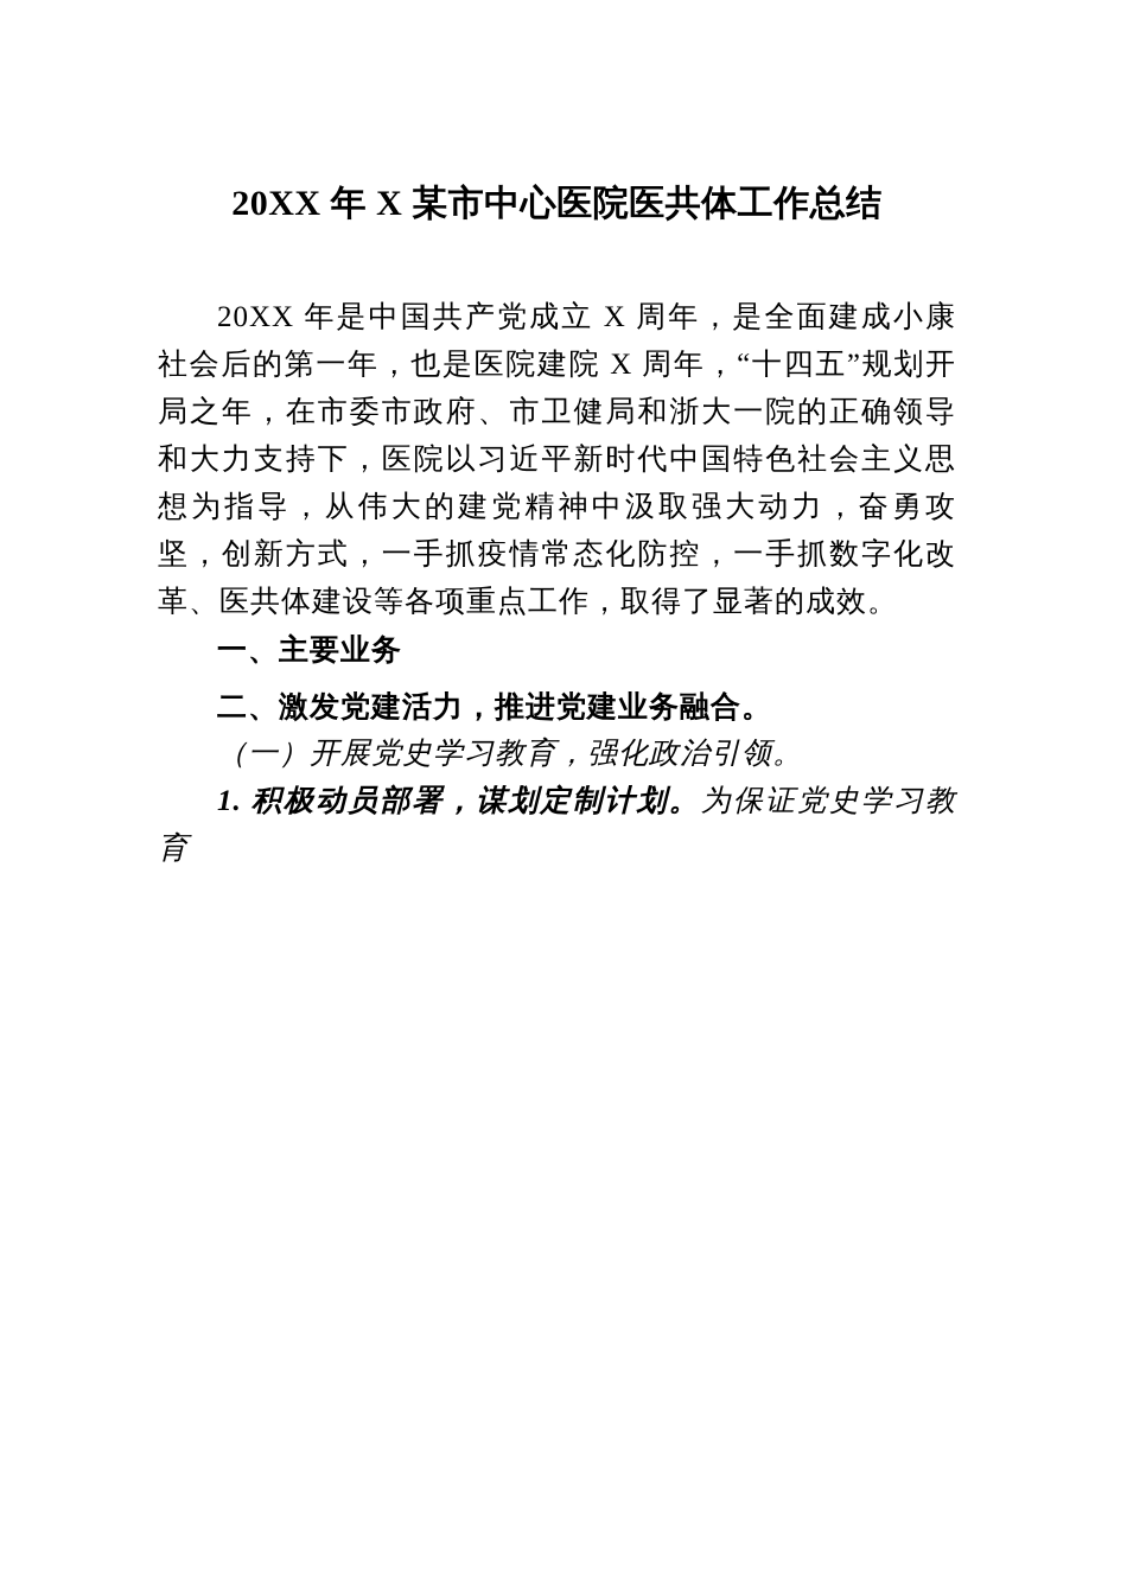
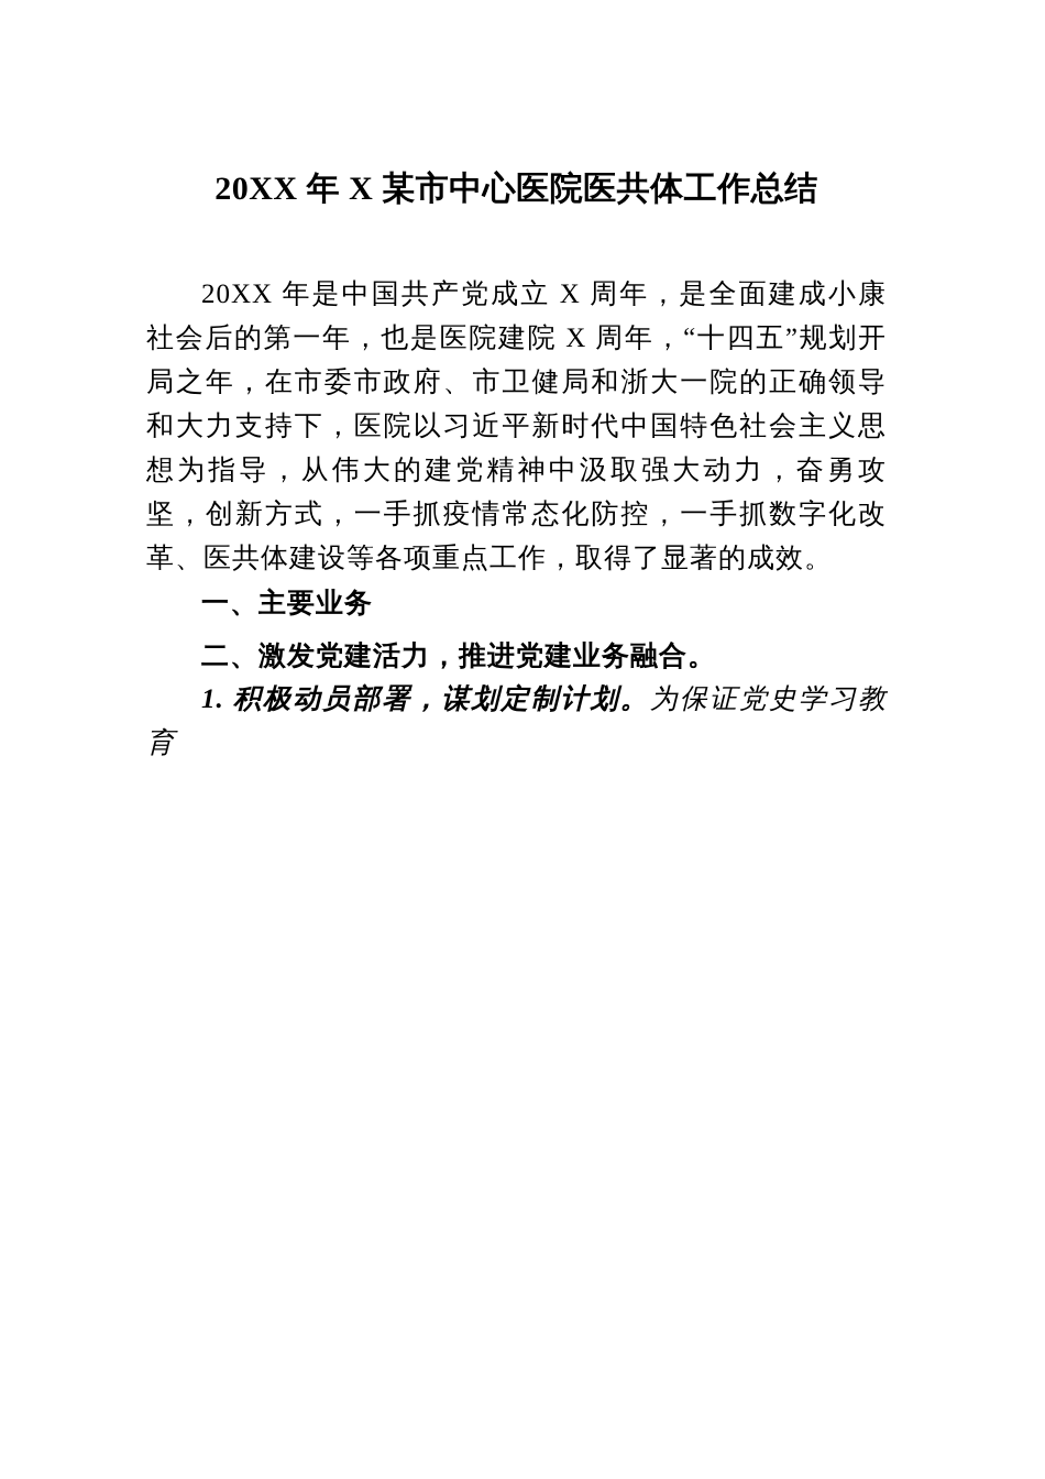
  20XX 年 X 某市中心医院医共体工作总结
  20XX 年是中国共产党成立 X 周年，是全面建成小康社会后的第一年，也是医院建院 X 周年，“十四五”规划开局之年，在市委市政府、市卫健局和浙大一院的正确领导和大力支持下，医院以习近平新时代中国特色社会主义思想为指导，从伟大的建党精神中汲取强大动力，奋勇攻坚，创新方式，一手抓疫情常态化防控，一手抓数字化改革、医共体建设等各项重点工作，取得了显著的成效。
  一、主要业务
  二、激发党建活力，推进党建业务融合。
- （一）开展党史学习教育，强化政治引领。
  1. 积极动员部署，谋划定制计划。为保证党史学习教育
